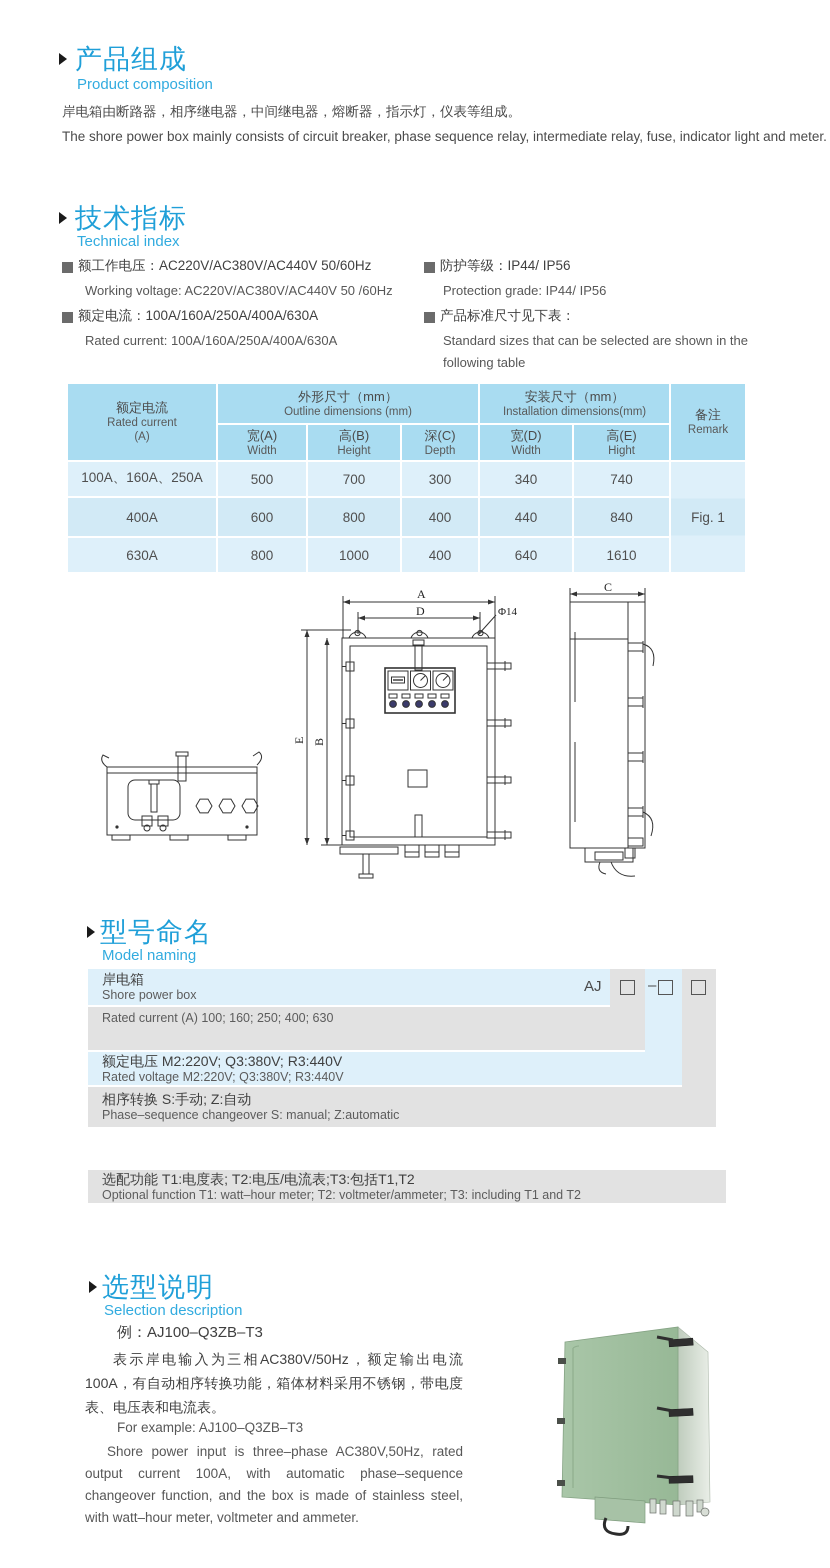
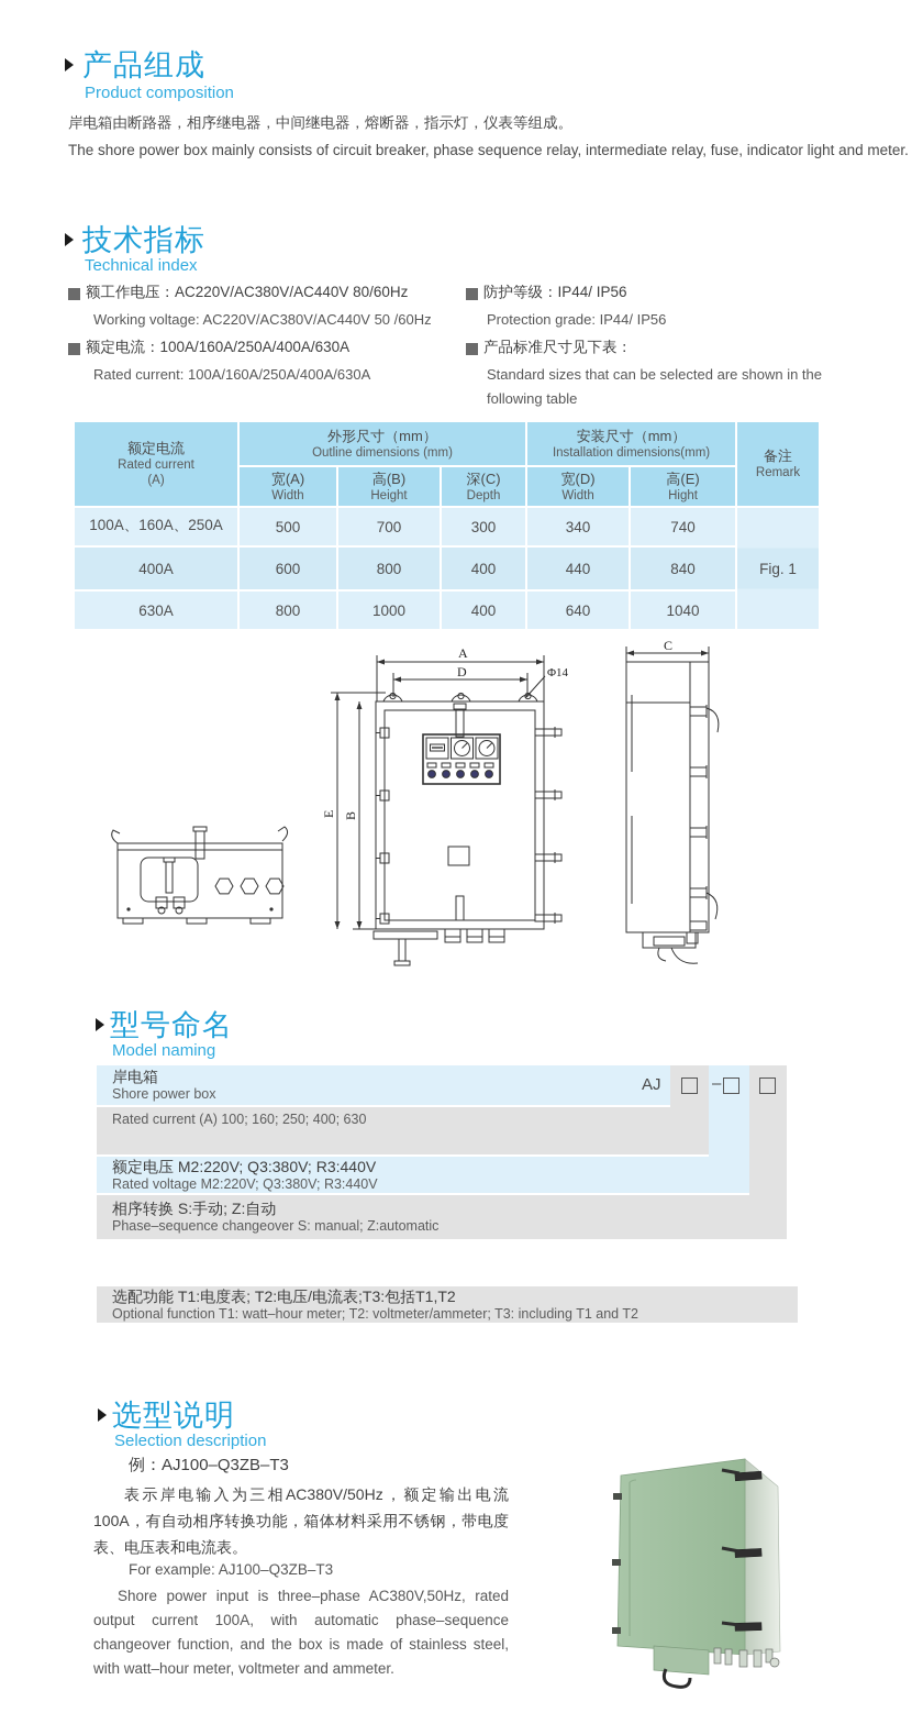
  产品组成
  Product composition
  岸电箱由断路器，相序继电器，中间继电器，熔断器，指示灯，仪表等组成。
  The shore power box mainly consists of circuit breaker, phase sequence relay, intermediate relay, fuse, indicator light and meter.
  技术指标
  Technical index
- 额工作电压：AC220V/AC380V/AC440V 50/60Hz
+ 额工作电压：AC220V/AC380V/AC440V 80/60Hz
  Working voltage: AC220V/AC380V/AC440V 50 /60Hz
  额定电流：100A/160A/250A/400A/630A
  Rated current: 100A/160A/250A/400A/630A
  防护等级：IP44/ IP56
  Protection grade: IP44/ IP56
  产品标准尺寸见下表：
  Standard sizes that can be selected are shown in the following table
  额定电流 Rated current (A)	外形尺寸（mm） Outline dimensions (mm)	安装尺寸（mm） Installation dimensions(mm)	备注 Remark
  宽(A) Width	高(B) Height	深(C) Depth	宽(D) Width	高(E) Hight
  100A、160A、250A	500	700	300	340	740	Fig. 1
  400A	600	800	400	440	840
- 630A	800	1000	400	640	1610
+ 630A	800	1000	400	640	1040
  A
  D
  Φ14
  C
  型号命名
  Model naming
  岸电箱
  Shore power box
  AJ
  –
  Rated current (A) 100; 160; 250; 400; 630
  额定电压 M2:220V; Q3:380V; R3:440V
  Rated voltage M2:220V; Q3:380V; R3:440V
  相序转换 S:手动; Z:自动
  Phase–sequence changeover S: manual; Z:automatic
  选配功能 T1:电度表; T2:电压/电流表;T3:包括T1,T2
  Optional function T1: watt–hour meter; T2: voltmeter/ammeter; T3: including T1 and T2
  选型说明
  Selection description
  例：AJ100–Q3ZB–T3
  表示岸电输入为三相AC380V/50Hz，额定输出电流100A，有自动相序转换功能，箱体材料采用不锈钢，带电度表、电压表和电流表。
  For example: AJ100–Q3ZB–T3
  Shore power input is three–phase AC380V,50Hz, rated output current 100A, with automatic phase–sequence changeover function, and the box is made of stainless steel, with watt–hour meter, voltmeter and ammeter.
